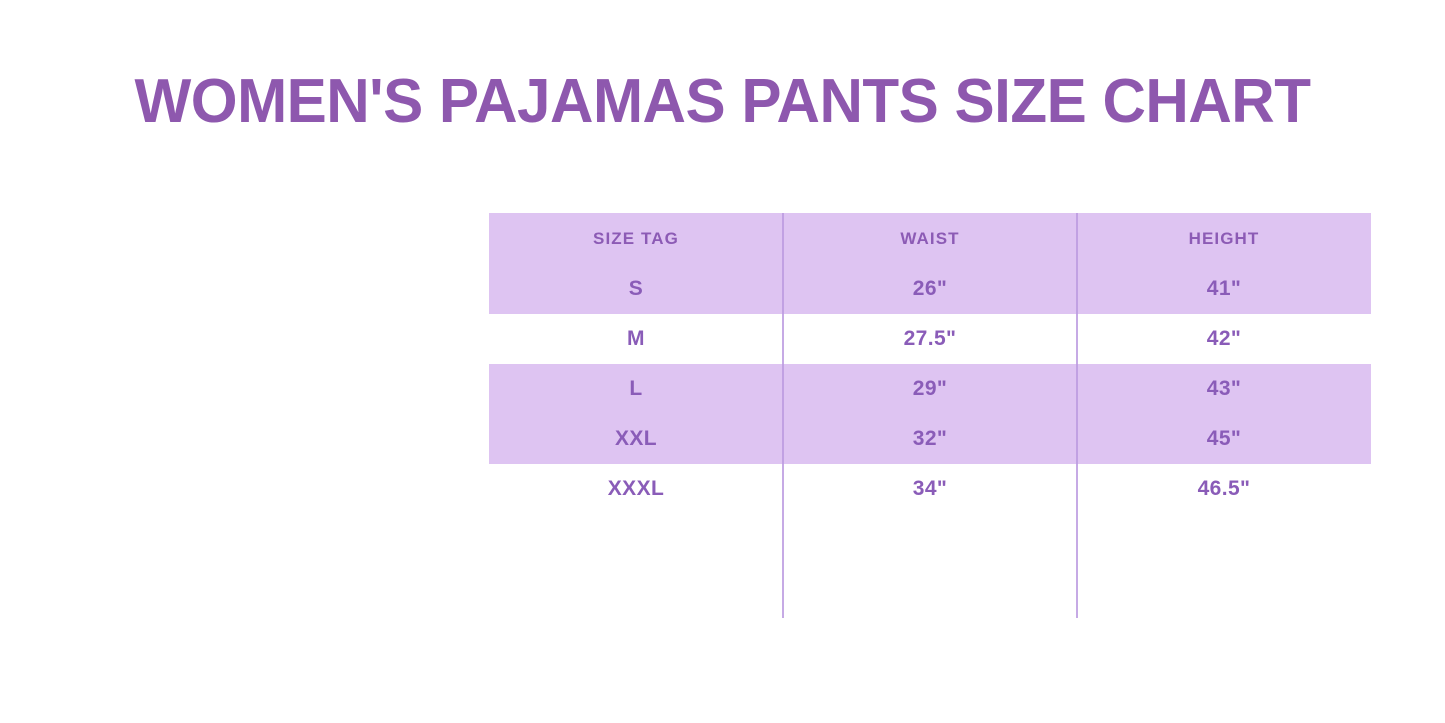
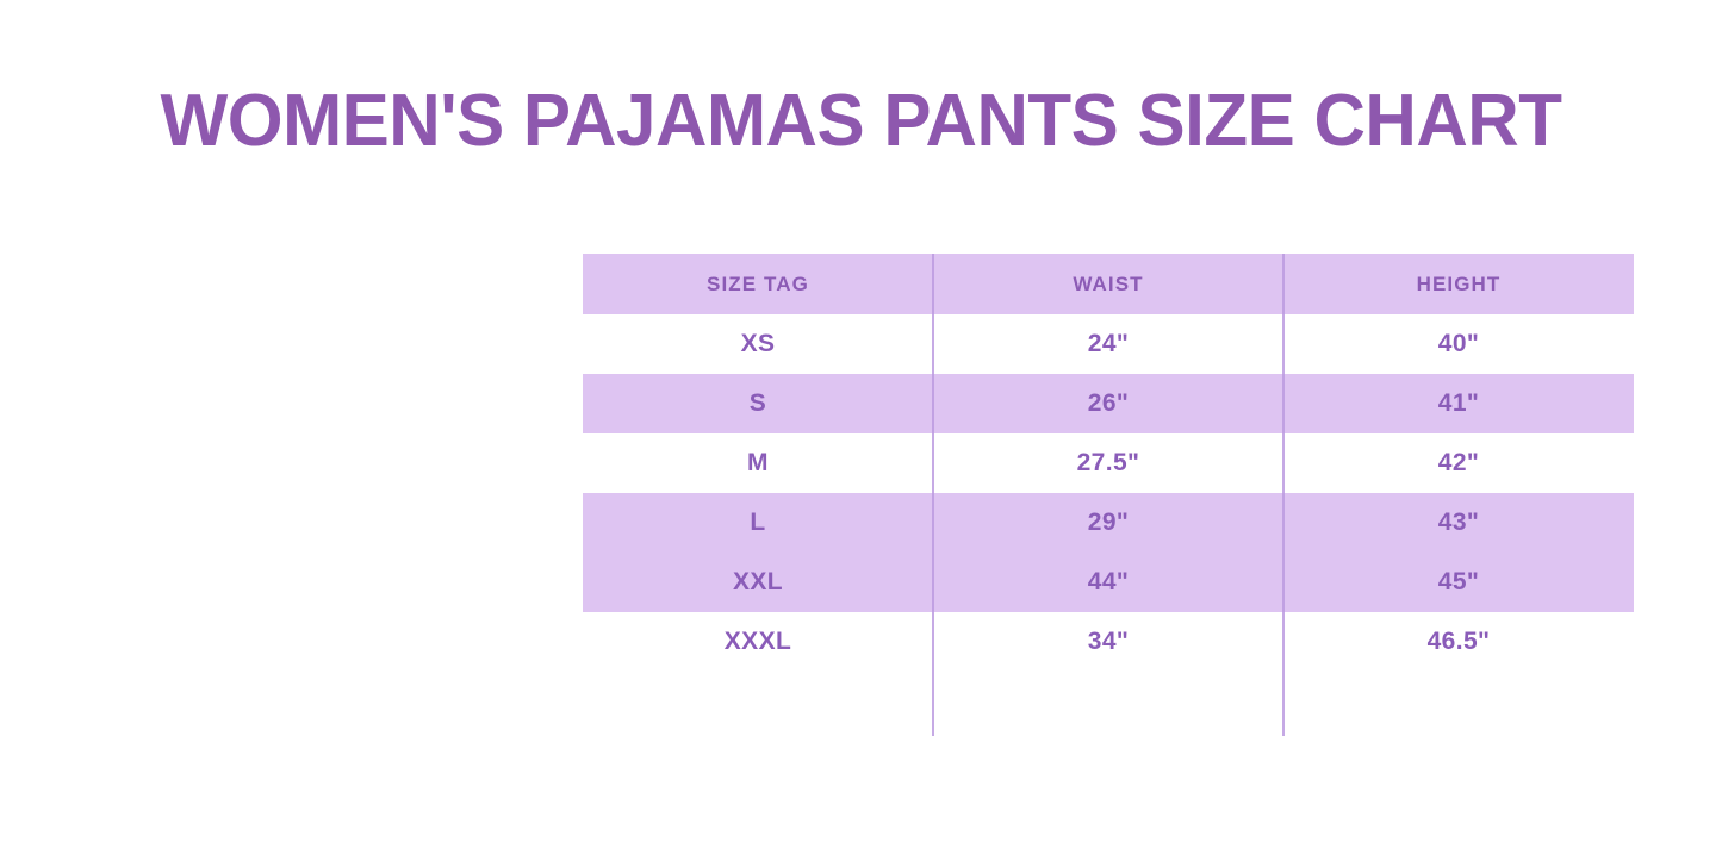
  WOMEN'S PAJAMAS PANTS SIZE CHART
  SIZE TAG	WAIST	HEIGHT
+ XS	24"	40"
  S	26"	41"
  M	27.5"	42"
  L	29"	43"
- XXL	32"	45"
+ XXL	44"	45"
  XXXL	34"	46.5"
